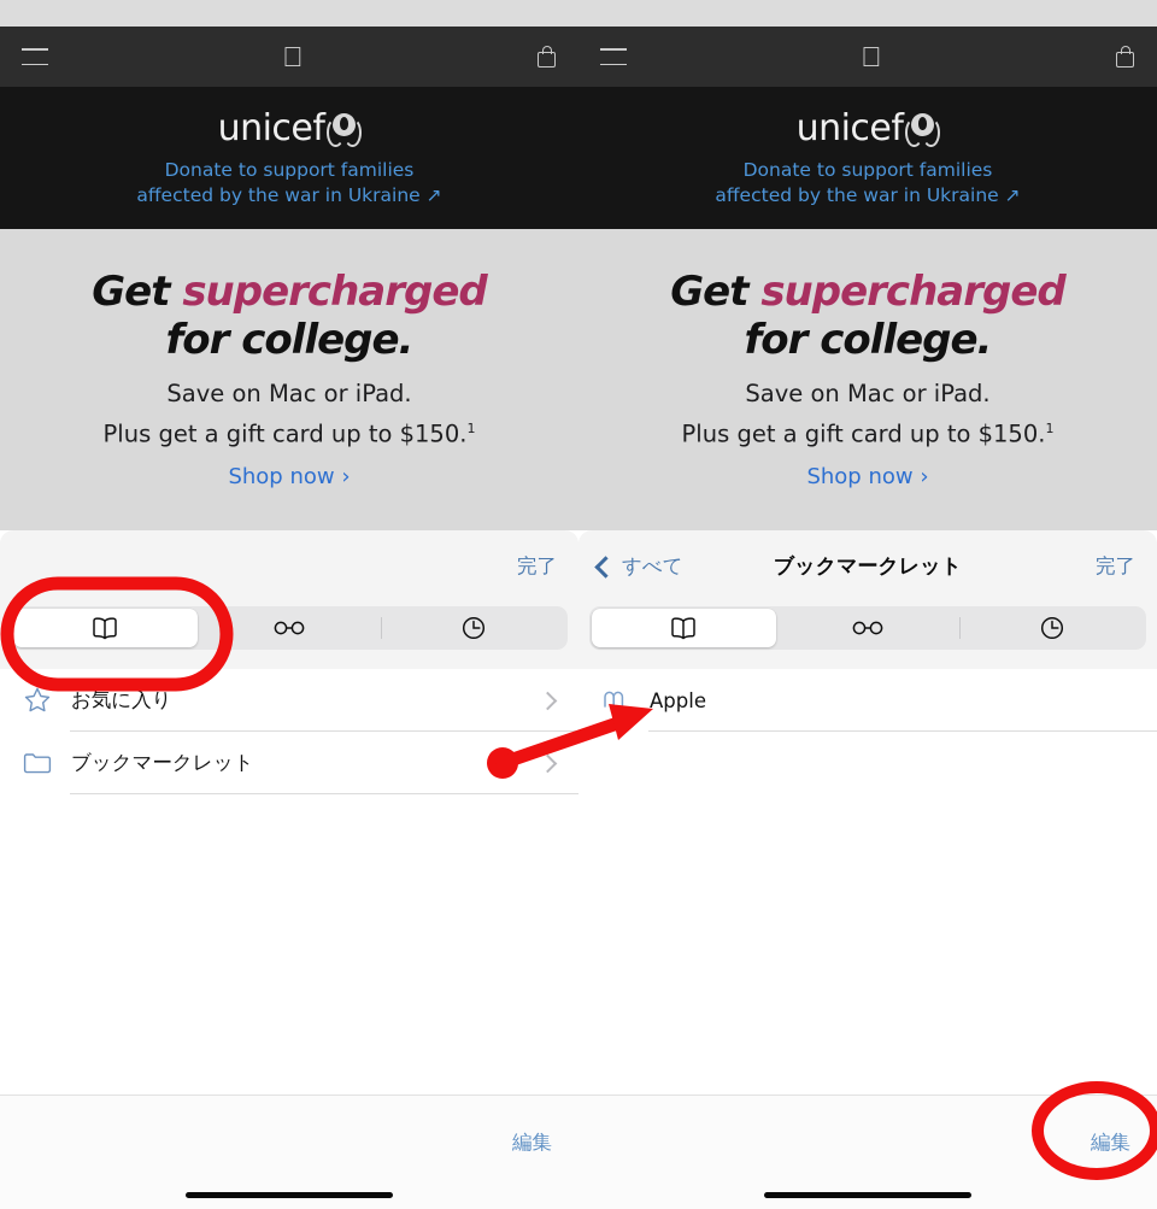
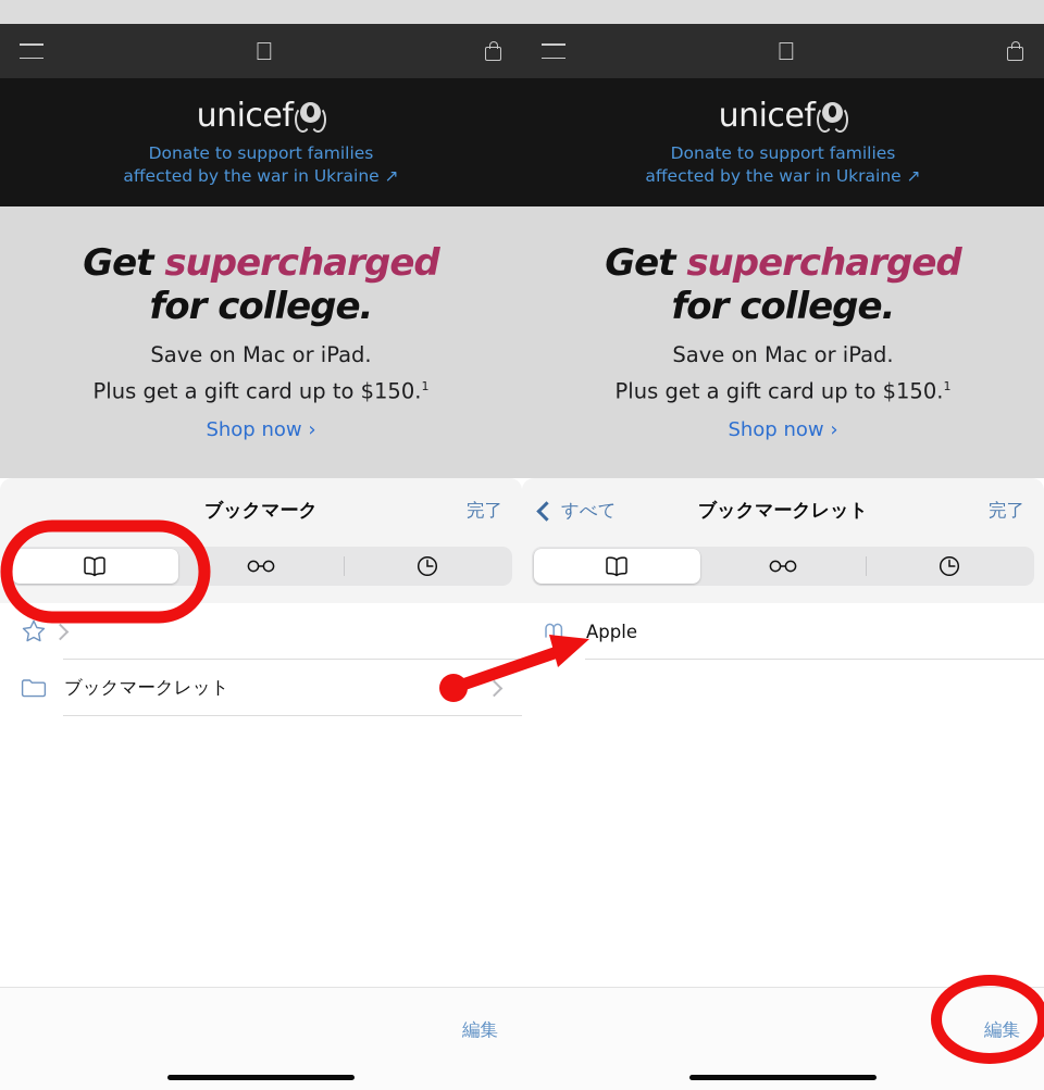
  
  unicef
  Donate to support families
  affected by the war in Ukraine ↗
  Get supercharged
  for college.
  Save on Mac or iPad.
  Plus get a gift card up to $150.1
  Shop now ›
  
  unicef
  Donate to support families
  affected by the war in Ukraine ↗
  Get supercharged
  for college.
  Save on Mac or iPad.
  Plus get a gift card up to $150.1
  Shop now ›
+ ブックマーク
  完了
- お気に入り
  ブックマークレット
  編集
  すべて
  ブックマークレット
  完了
  Apple
  編集
